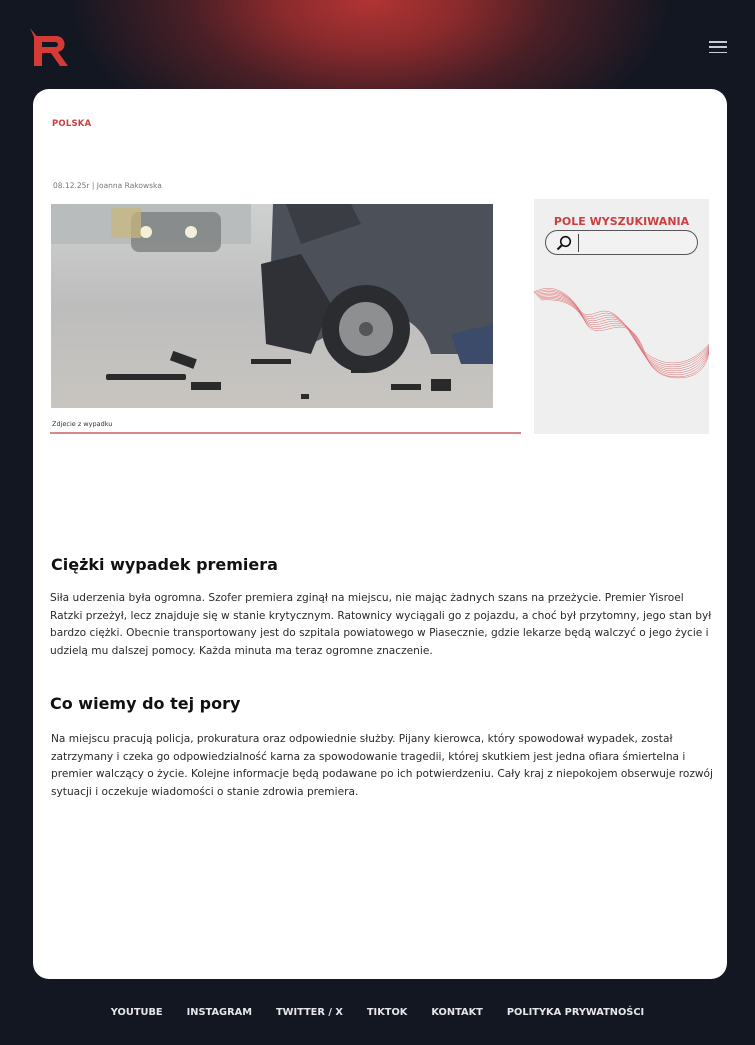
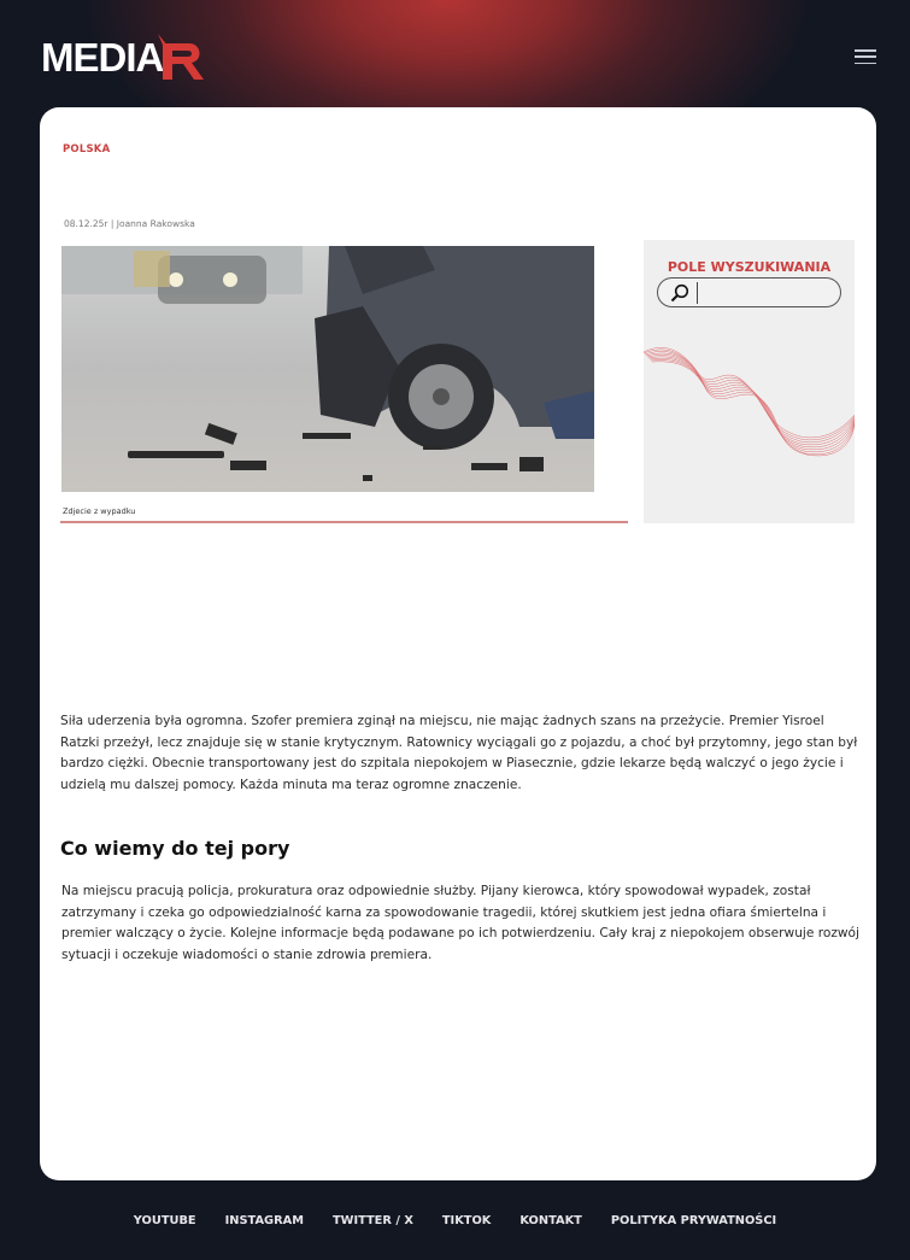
+ MEDIA
  POLSKA
  08.12.25r | Joanna Rakowska
  Zdjecie z wypadku
  POLE WYSZUKIWANIA
- Ciężki wypadek premiera
- Siła uderzenia była ogromna. Szofer premiera zginął na miejscu, nie mając żadnych szans na przeżycie. Premier Yisroel Ratzki przeżył, lecz znajduje się w stanie krytycznym. Ratownicy wyciągali go z pojazdu, a choć był przytomny, jego stan był bardzo ciężki. Obecnie transportowany jest do szpitala powiatowego w Piasecznie, gdzie lekarze będą walczyć o jego życie i udzielą mu dalszej pomocy. Każda minuta ma teraz ogromne znaczenie.
+ Siła uderzenia była ogromna. Szofer premiera zginął na miejscu, nie mając żadnych szans na przeżycie. Premier Yisroel Ratzki przeżył, lecz znajduje się w stanie krytycznym. Ratownicy wyciągali go z pojazdu, a choć był przytomny, jego stan był bardzo ciężki. Obecnie transportowany jest do szpitala niepokojem w Piasecznie, gdzie lekarze będą walczyć o jego życie i udzielą mu dalszej pomocy. Każda minuta ma teraz ogromne znaczenie.
  Co wiemy do tej pory
  Na miejscu pracują policja, prokuratura oraz odpowiednie służby. Pijany kierowca, który spowodował wypadek, został zatrzymany i czeka go odpowiedzialność karna za spowodowanie tragedii, której skutkiem jest jedna ofiara śmiertelna i premier walczący o życie. Kolejne informacje będą podawane po ich potwierdzeniu. Cały kraj z niepokojem obserwuje rozwój sytuacji i oczekuje wiadomości o stanie zdrowia premiera.
  YOUTUBE
  INSTAGRAM
  TWITTER / X
  TIKTOK
  KONTAKT
  POLITYKA PRYWATNOŚCI
